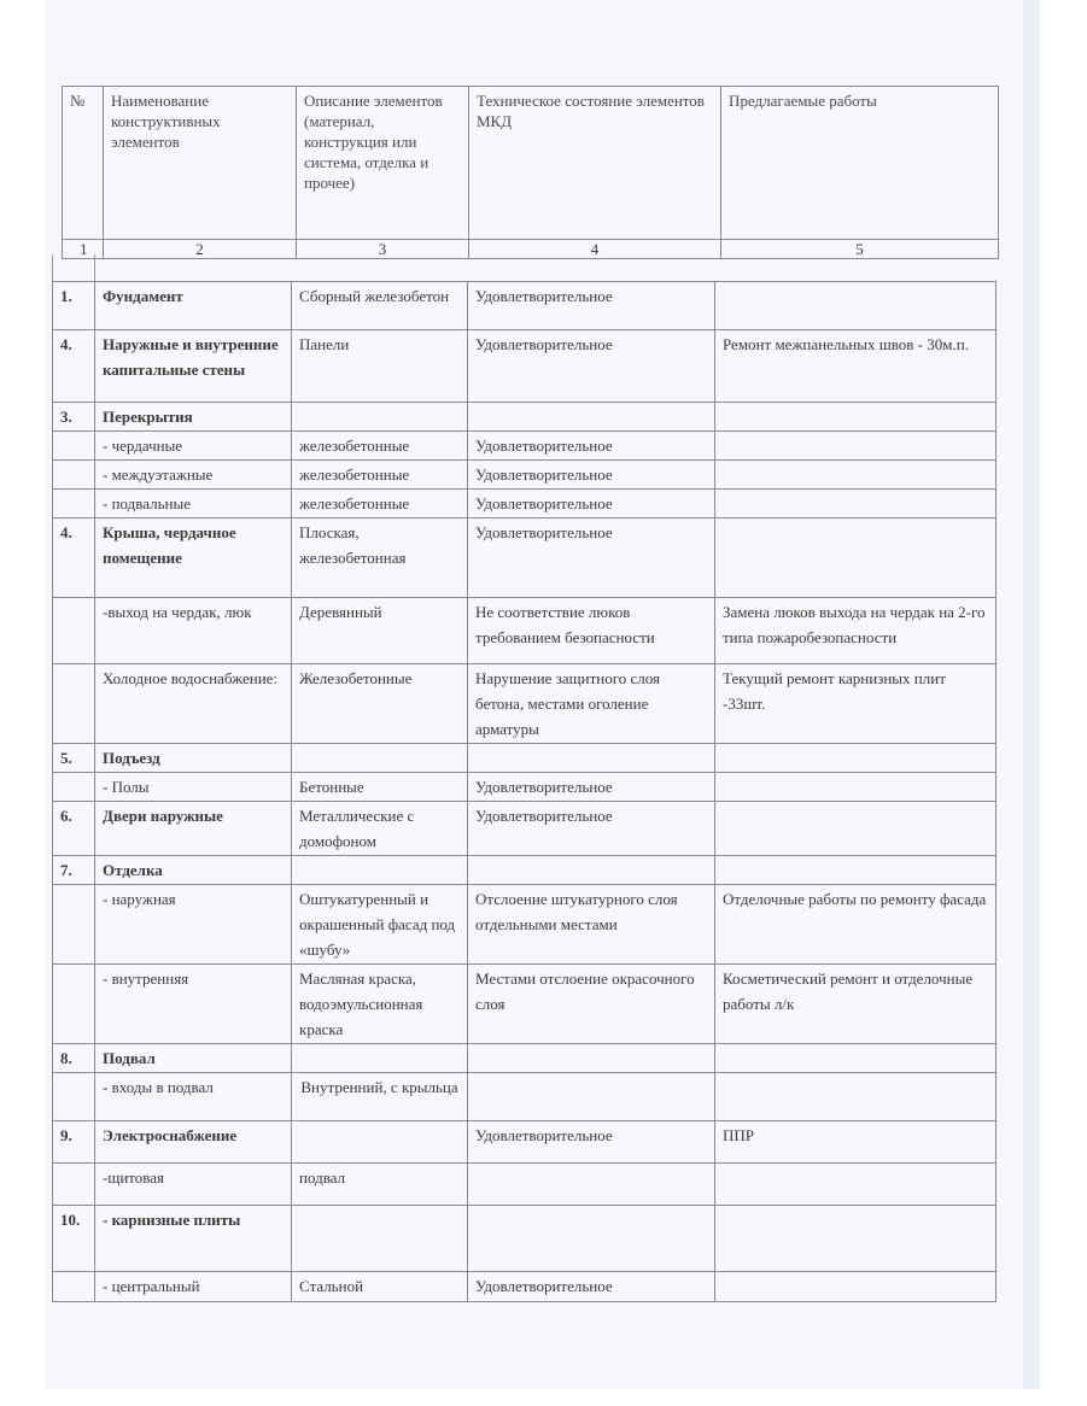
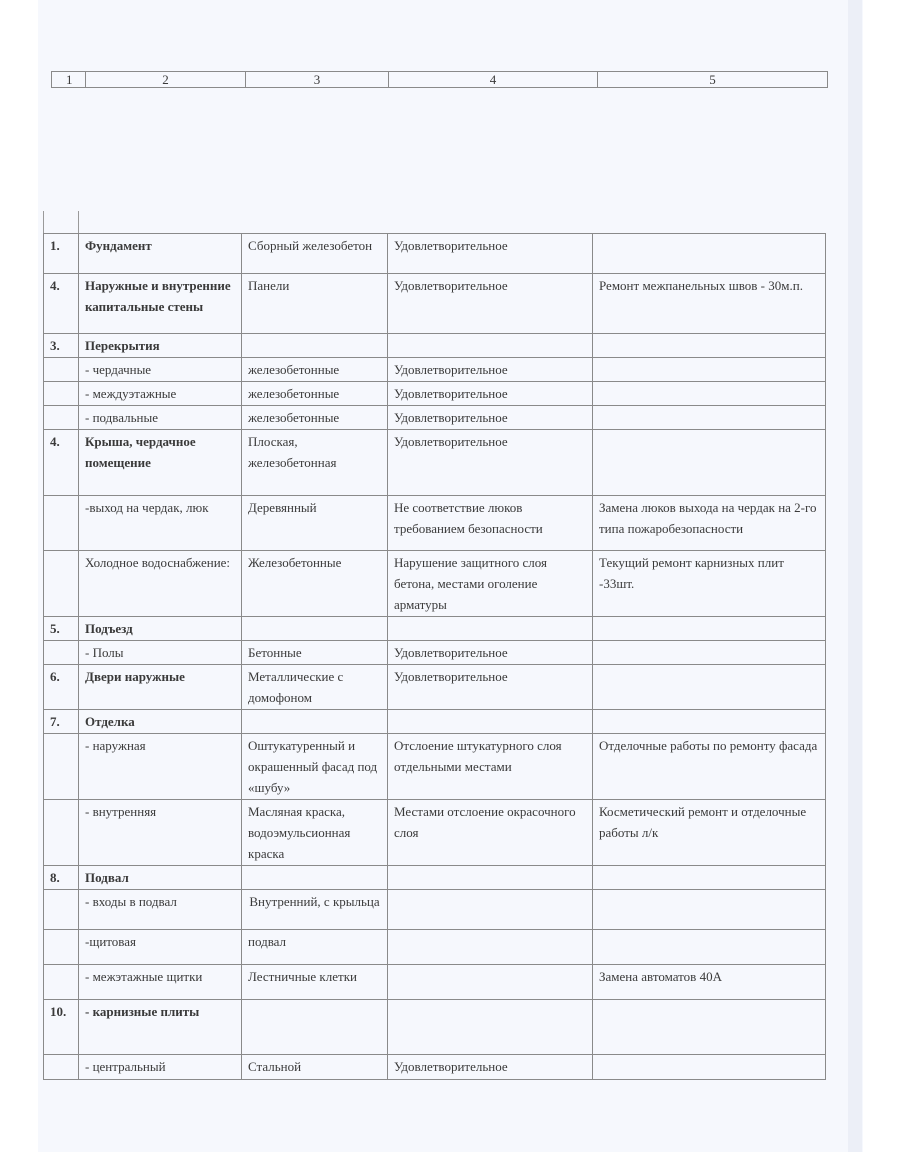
- №	Наименование конструктивных элементов	Описание элементов (материал, конструкция или система, отделка и прочее)	Техническое состояние элементов МКД	Предлагаемые работы
  1	2	3	4	5
  1.	Фундамент	Сборный железобетон	Удовлетворительное
  4.	Наружные и внутренние капитальные стены	Панели	Удовлетворительное	Ремонт межпанельных швов - 30м.п.
  3.	Перекрытия
  	- чердачные	железобетонные	Удовлетворительное
  	- междуэтажные	железобетонные	Удовлетворительное
  	- подвальные	железобетонные	Удовлетворительное
  4.	Крыша, чердачное помещение	Плоская, железобетонная	Удовлетворительное
  	-выход на чердак, люк	Деревянный	Не соответствие люков требованием безопасности	Замена люков выхода на чердак на 2-го типа пожаробезопасности
  	Холодное водоснабжение:	Железобетонные	Нарушение защитного слоя бетона, местами оголение арматуры	Текущий ремонт карнизных плит -33шт.
  5.	Подъезд
  	- Полы	Бетонные	Удовлетворительное
  6.	Двери наружные	Металлические с домофоном	Удовлетворительное
  7.	Отделка
  	- наружная	Оштукатуренный и окрашенный фасад под «шубу»	Отслоение штукатурного слоя отдельными местами	Отделочные работы по ремонту фасада
  	- внутренняя	Масляная краска, водоэмульсионная краска	Местами отслоение окрасочного слоя	Косметический ремонт и отделочные работы л/к
  8.	Подвал
  	- входы в подвал	Внутренний, с крыльца
- 9.	Электроснабжение		Удовлетворительное	ППР
  	-щитовая	подвал
+ 	- межэтажные щитки	Лестничные клетки		Замена автоматов 40А
  10.	- карнизные плиты
  	- центральный	Стальной	Удовлетворительное
